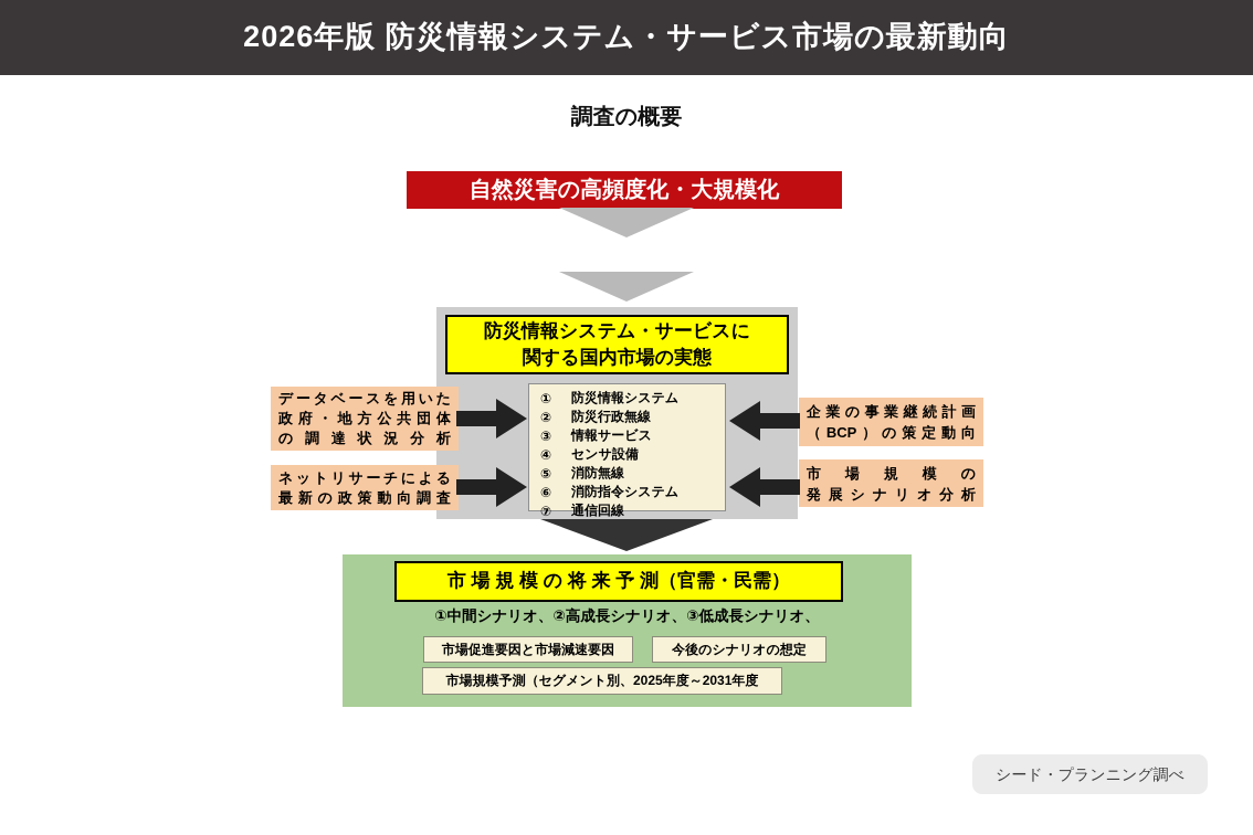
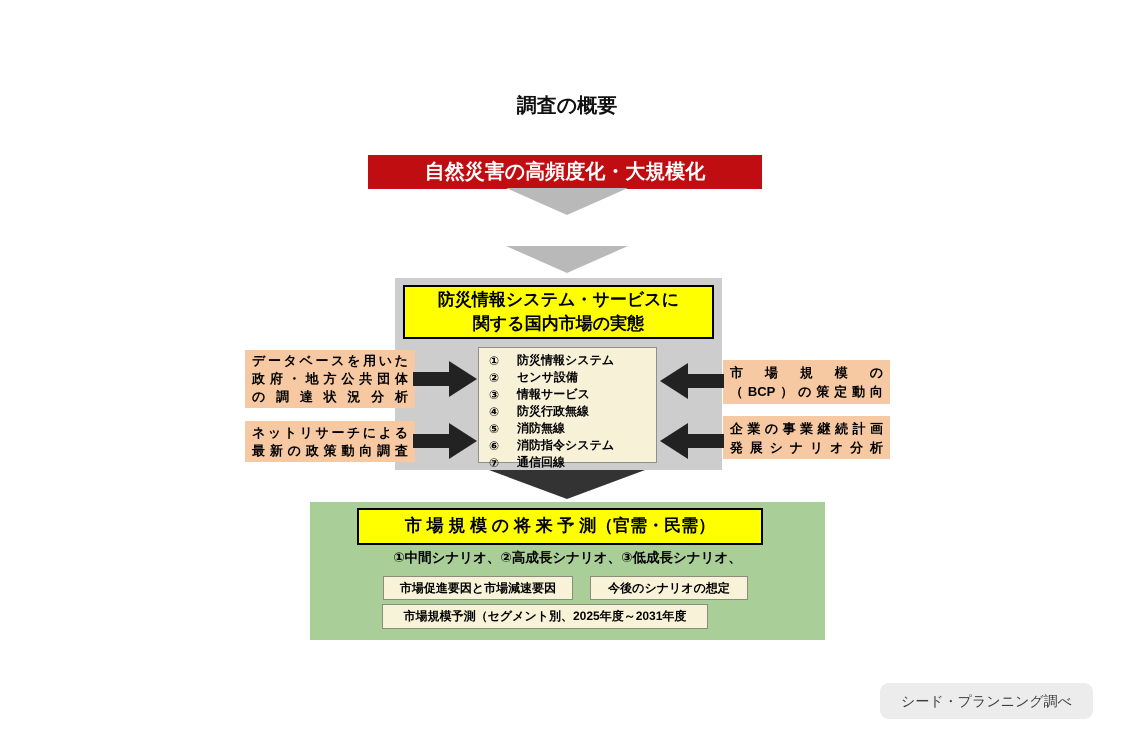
- 2026年版 防災情報システム・サービス市場の最新動向
  調査の概要
  自然災害の高頻度化・大規模化
  防災情報システム・サービスに
  関する国内市場の実態
  ①
  防災情報システム
  ②
- 防災行政無線
+ センサ設備
  ③
  情報サービス
  ④
- センサ設備
+ 防災行政無線
  ⑤
  消防無線
  ⑥
  消防指令システム
  ⑦
  通信回線
  データベースを用いた
  政府・地方公共団体
  の調達状況分析
  ネットリサーチによる
  最新の政策動向調査
- 企業の事業継続計画
+ 市場規模の
  （BCP）の策定動向
- 市場規模の
+ 企業の事業継続計画
  発展シナリオ分析
  市 場 規 模 の 将 来 予 測（官需・民需）
  ①中間シナリオ、②高成長シナリオ、③低成長シナリオ、
  市場促進要因と市場減速要因
  今後のシナリオの想定
  市場規模予測（セグメント別、2025年度～2031年度
  シード・プランニング調べ
